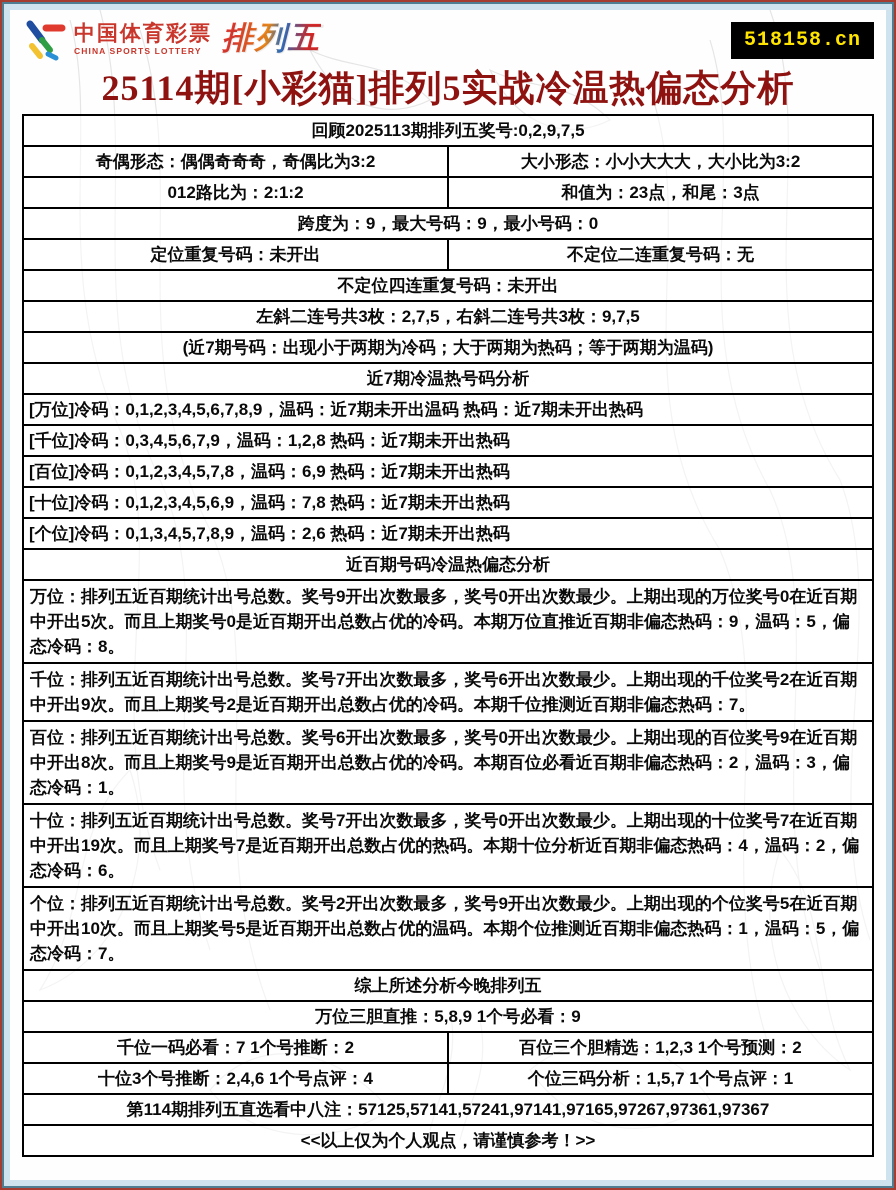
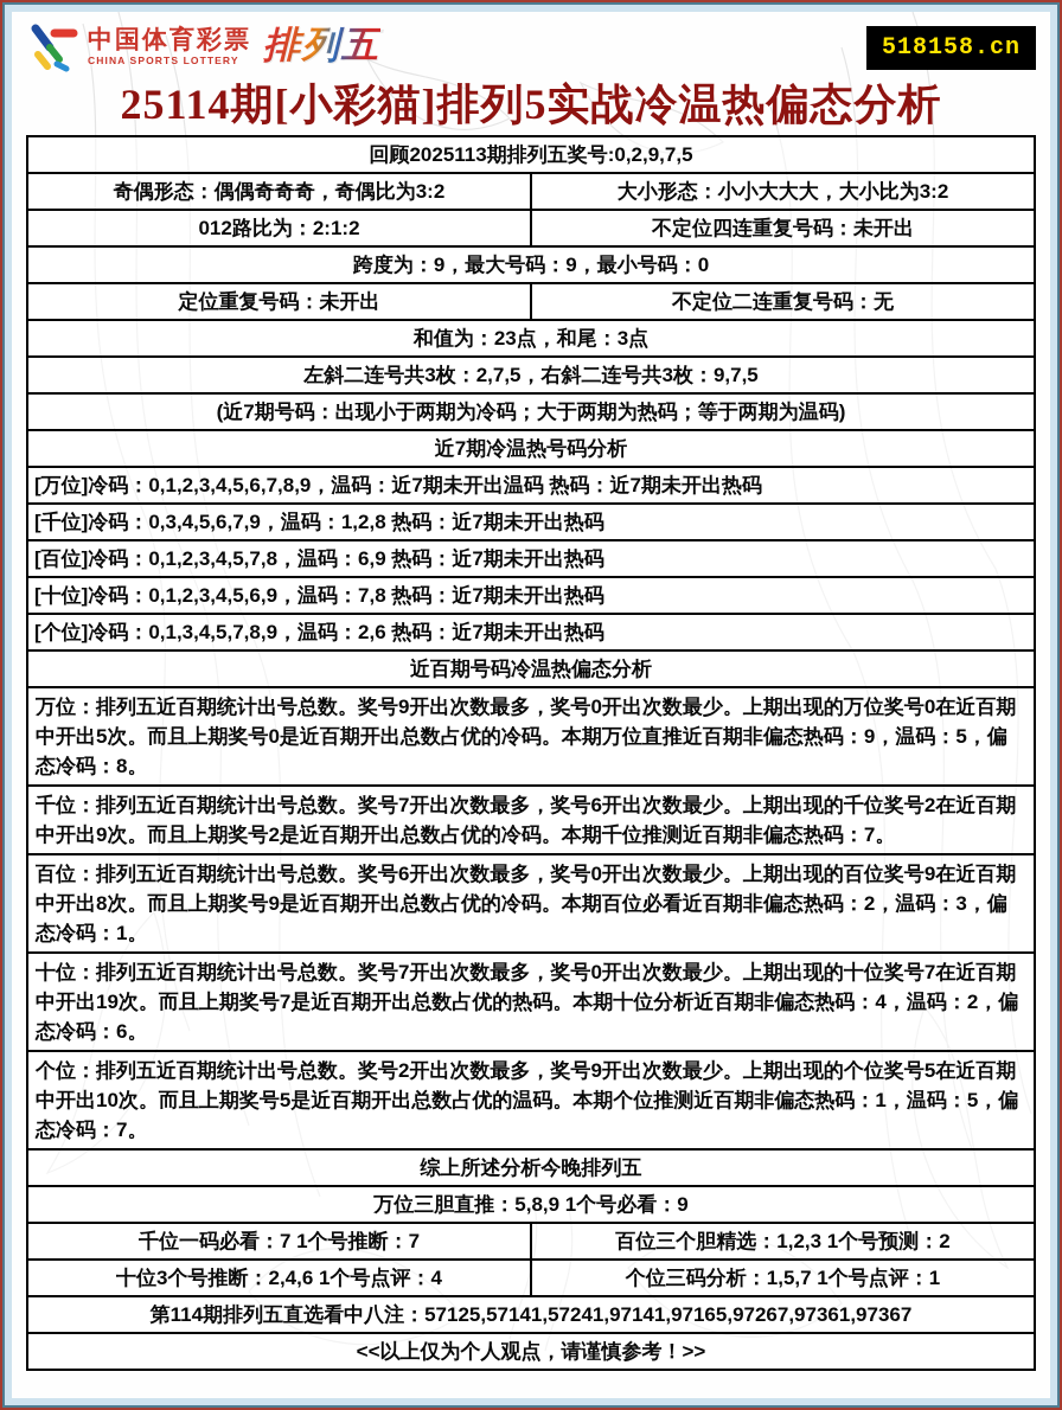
  中国体育彩票
  CHINA SPORTS LOTTERY
  排列五
  518158.cn
  25114期[小彩猫]排列5实战冷温热偏态分析
  回顾2025113期排列五奖号:0,2,9,7,5
  奇偶形态：偶偶奇奇奇，奇偶比为3:2
  大小形态：小小大大大，大小比为3:2
  012路比为：2:1:2
- 和值为：23点，和尾：3点
+ 不定位四连重复号码：未开出
  跨度为：9，最大号码：9，最小号码：0
  定位重复号码：未开出
  不定位二连重复号码：无
- 不定位四连重复号码：未开出
+ 和值为：23点，和尾：3点
  左斜二连号共3枚：2,7,5，右斜二连号共3枚：9,7,5
  (近7期号码：出现小于两期为冷码；大于两期为热码；等于两期为温码)
  近7期冷温热号码分析
  [万位]冷码：0,1,2,3,4,5,6,7,8,9，温码：近7期未开出温码 热码：近7期未开出热码
  [千位]冷码：0,3,4,5,6,7,9，温码：1,2,8 热码：近7期未开出热码
  [百位]冷码：0,1,2,3,4,5,7,8，温码：6,9 热码：近7期未开出热码
  [十位]冷码：0,1,2,3,4,5,6,9，温码：7,8 热码：近7期未开出热码
  [个位]冷码：0,1,3,4,5,7,8,9，温码：2,6 热码：近7期未开出热码
  近百期号码冷温热偏态分析
  万位：排列五近百期统计出号总数。奖号9开出次数最多，奖号0开出次数最少。上期出现的万位奖号0在近百期中开出5次。而且上期奖号0是近百期开出总数占优的冷码。本期万位直推近百期非偏态热码：9，温码：5，偏态冷码：8。
  千位：排列五近百期统计出号总数。奖号7开出次数最多，奖号6开出次数最少。上期出现的千位奖号2在近百期中开出9次。而且上期奖号2是近百期开出总数占优的冷码。本期千位推测近百期非偏态热码：7。
  百位：排列五近百期统计出号总数。奖号6开出次数最多，奖号0开出次数最少。上期出现的百位奖号9在近百期中开出8次。而且上期奖号9是近百期开出总数占优的冷码。本期百位必看近百期非偏态热码：2，温码：3，偏态冷码：1。
  十位：排列五近百期统计出号总数。奖号7开出次数最多，奖号0开出次数最少。上期出现的十位奖号7在近百期中开出19次。而且上期奖号7是近百期开出总数占优的热码。本期十位分析近百期非偏态热码：4，温码：2，偏态冷码：6。
  个位：排列五近百期统计出号总数。奖号2开出次数最多，奖号9开出次数最少。上期出现的个位奖号5在近百期中开出10次。而且上期奖号5是近百期开出总数占优的温码。本期个位推测近百期非偏态热码：1，温码：5，偏态冷码：7。
  综上所述分析今晚排列五
  万位三胆直推：5,8,9 1个号必看：9
- 千位一码必看：7 1个号推断：2
+ 千位一码必看：7 1个号推断：7
  百位三个胆精选：1,2,3 1个号预测：2
  十位3个号推断：2,4,6 1个号点评：4
  个位三码分析：1,5,7 1个号点评：1
  第114期排列五直选看中八注：57125,57141,57241,97141,97165,97267,97361,97367
  <<以上仅为个人观点，请谨慎参考！>>
